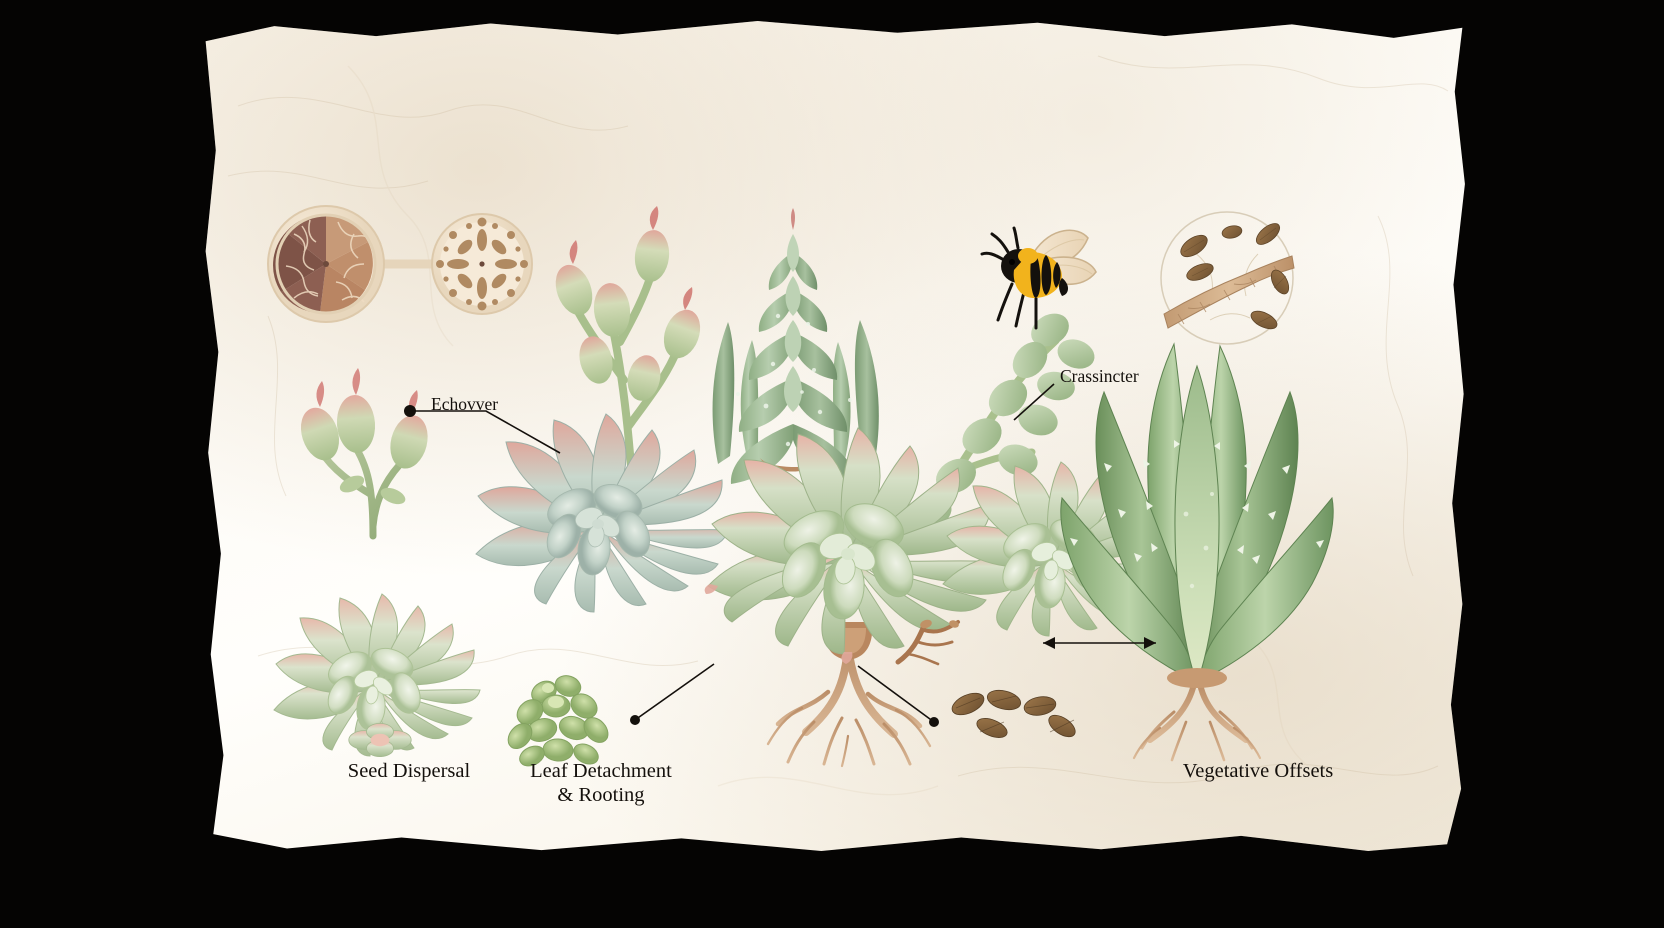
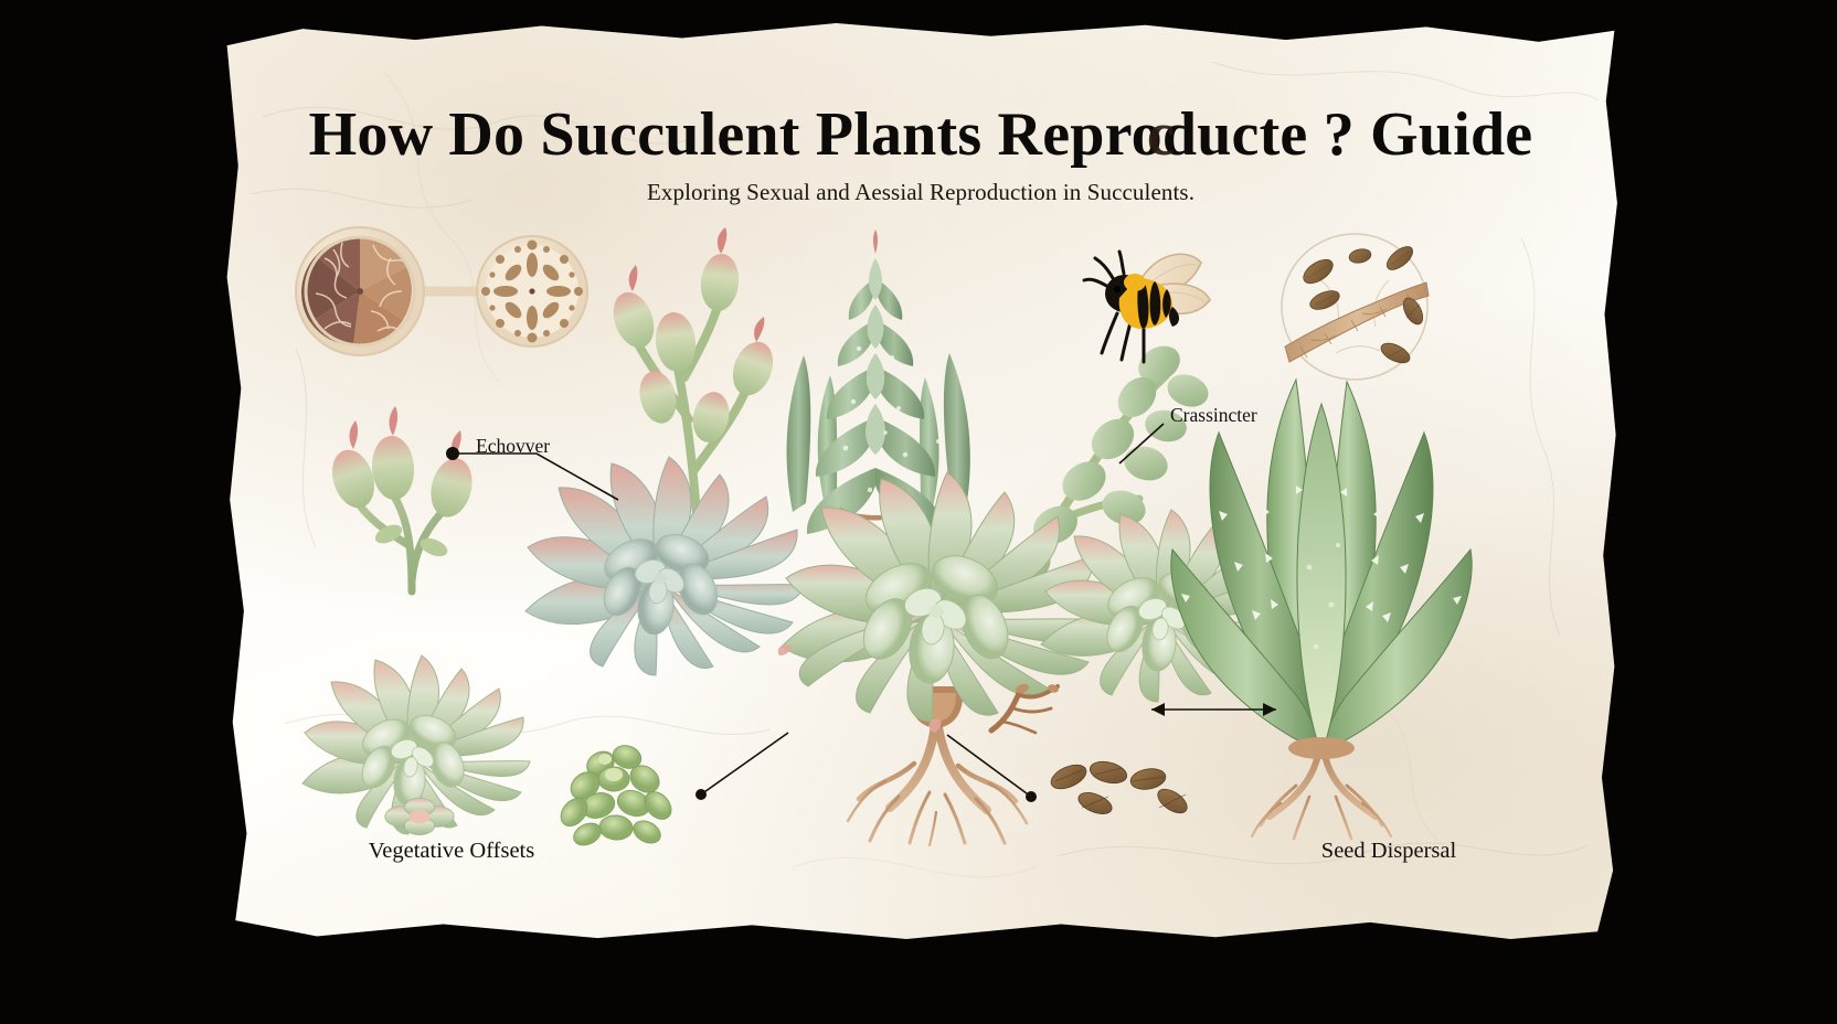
+ How Do Succulent Plants Reproducte
+ c
+ ? Guide
+ Exploring Sexual and Aessial Reproduction in Succulents.
  Echovver
  Crassincter
- Seed Dispersal
+ Vegetative Offsets
- Leaf Detachment
- & Rooting
- Vegetative Offsets
+ Seed Dispersal
